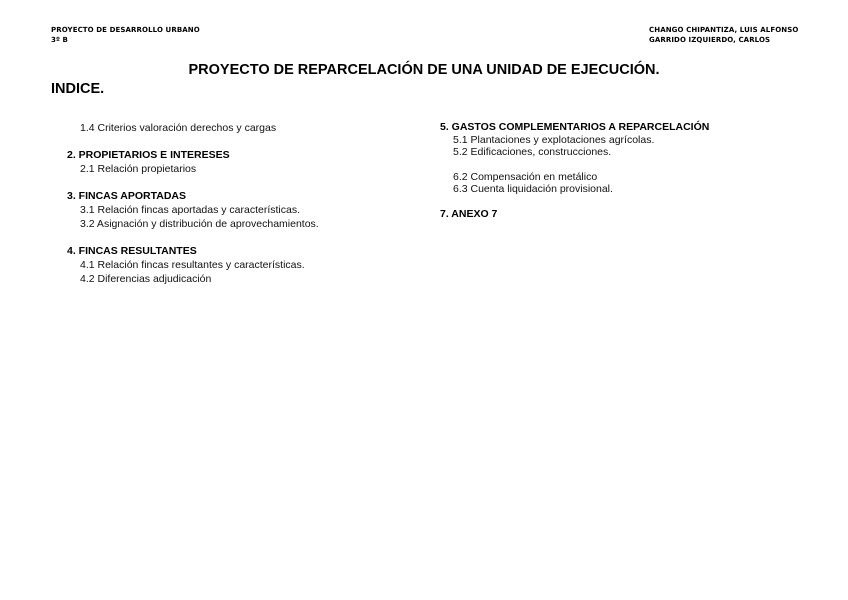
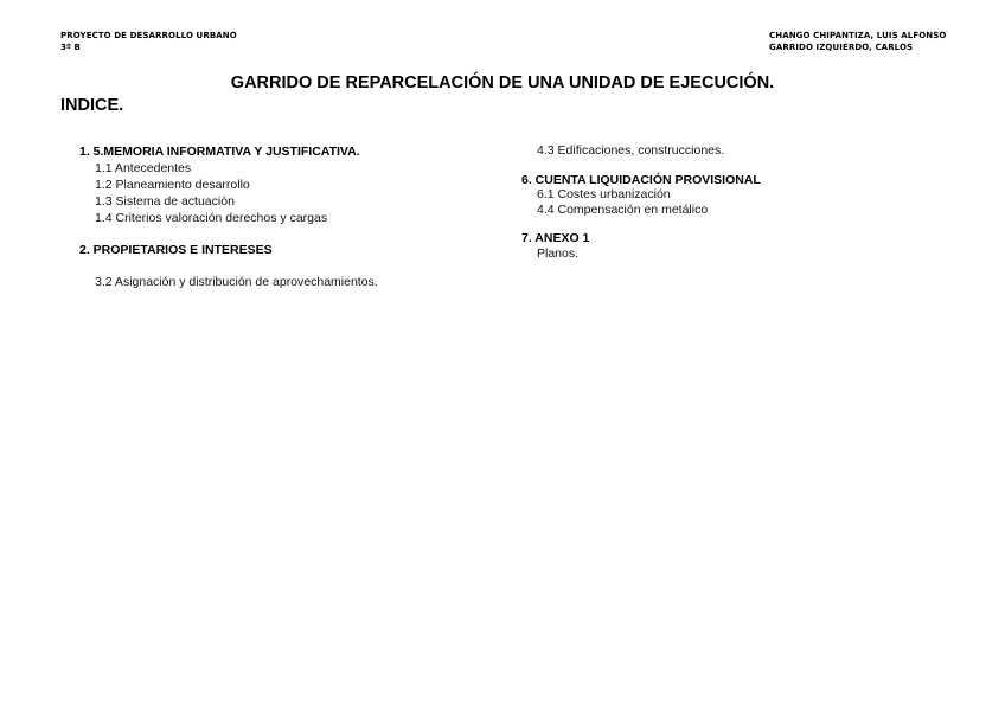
  PROYECTO DE DESARROLLO URBANO
  3º B
  CHANGO CHIPANTIZA, LUIS ALFONSO
  GARRIDO IZQUIERDO, CARLOS
- PROYECTO DE REPARCELACIÓN DE UNA UNIDAD DE EJECUCIÓN.
+ GARRIDO DE REPARCELACIÓN DE UNA UNIDAD DE EJECUCIÓN.
  INDICE.
+ 1. 5.MEMORIA INFORMATIVA Y JUSTIFICATIVA.
+ 1.1 Antecedentes
+ 1.2 Planeamiento desarrollo
+ 1.3 Sistema de actuación
  1.4 Criterios valoración derechos y cargas
  2. PROPIETARIOS E INTERESES
- 2.1 Relación propietarios
- 3. FINCAS APORTADAS
- 3.1 Relación fincas aportadas y características.
  3.2 Asignación y distribución de aprovechamientos.
- 4. FINCAS RESULTANTES
- 4.1 Relación fincas resultantes y características.
- 4.2 Diferencias adjudicación
- 5. GASTOS COMPLEMENTARIOS A REPARCELACIÓN
- 5.1 Plantaciones y explotaciones agrícolas.
- 5.2 Edificaciones, construcciones.
+ 4.3 Edificaciones, construcciones.
+ 6. CUENTA LIQUIDACIÓN PROVISIONAL
+ 6.1 Costes urbanización
- 6.2 Compensación en metálico
+ 4.4 Compensación en metálico
- 6.3 Cuenta liquidación provisional.
- 7. ANEXO 7
+ 7. ANEXO 1
+ Planos.
